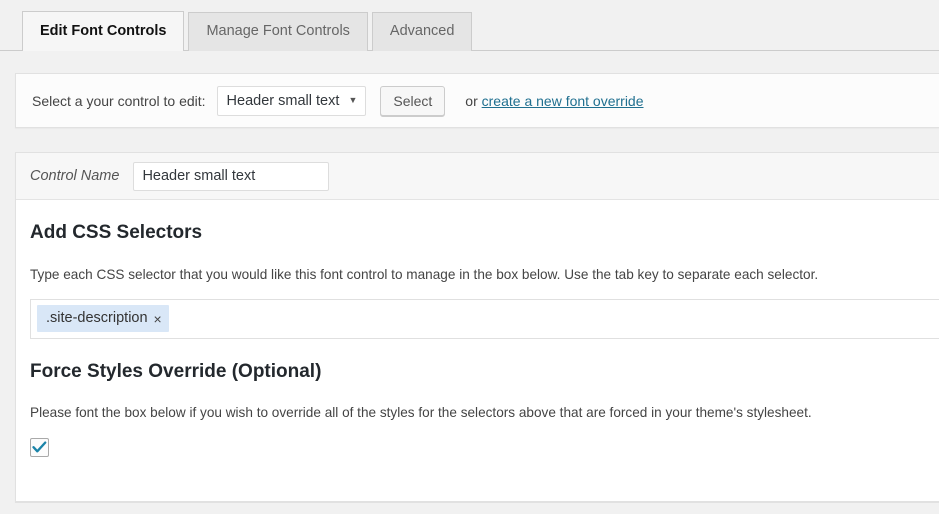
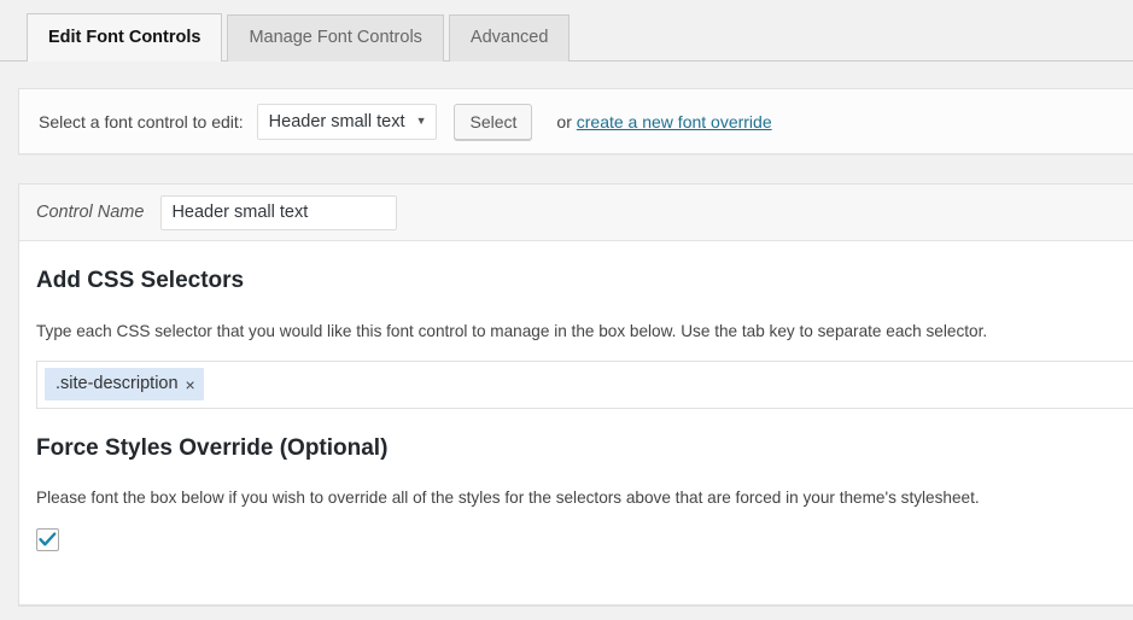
  Edit Font Controls
  Manage Font Controls
  Advanced
- Select a your control to edit:
+ Select a font control to edit:
  Header small text
  ▼
  Select
  or create a new font override
  Control Name
  Header small text
  Add CSS Selectors
  Type each CSS selector that you would like this font control to manage in the box below. Use the tab key to separate each selector.
  .site-description
  ×
  Force Styles Override (Optional)
  Please font the box below if you wish to override all of the styles for the selectors above that are forced in your theme's stylesheet.
